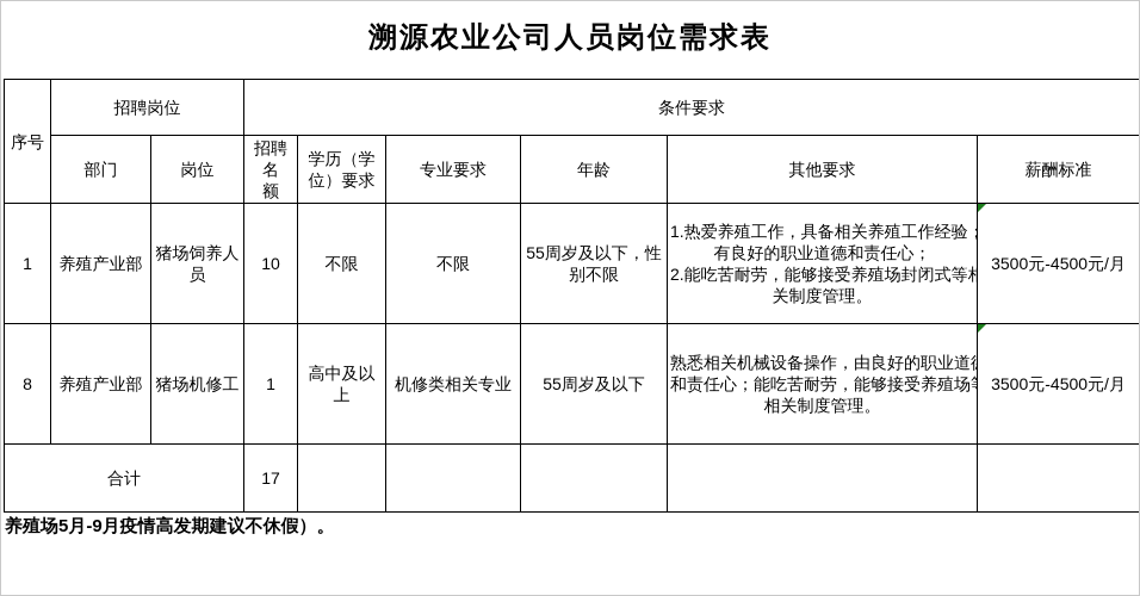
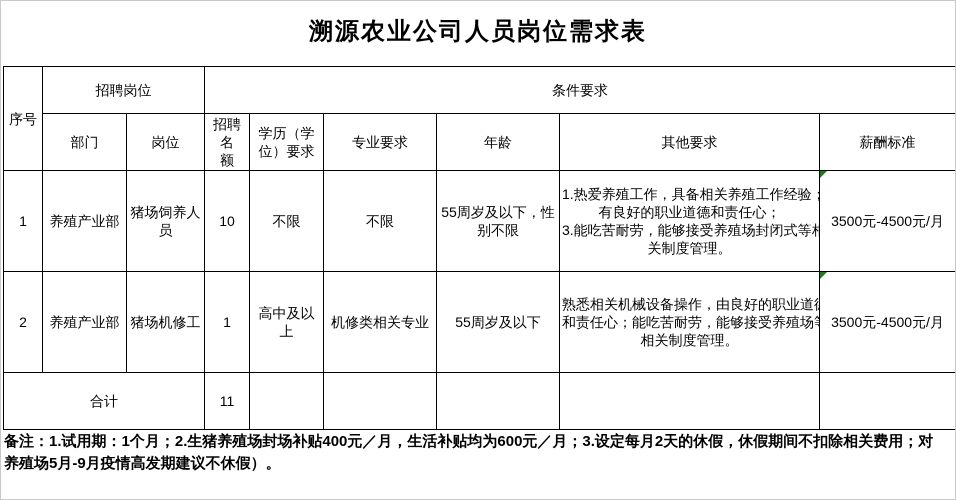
  溯源农业公司人员岗位需求表
  序号	招聘岗位	条件要求
  部门	岗位	招聘名 额	学历（学 位）要求	专业要求	年龄	其他要求	薪酬标准
- 1	养殖产业部	猪场饲养人 员	10	不限	不限	55周岁及以下，性 别不限	1.热爱养殖工作，具备相关养殖工作经验； 有良好的职业道德和责任心； 2.能吃苦耐劳，能够接受养殖场封闭式等相 关制度管理。	3500元-4500元/月
+ 1	养殖产业部	猪场饲养人 员	10	不限	不限	55周岁及以下，性 别不限	1.热爱养殖工作，具备相关养殖工作经验； 有良好的职业道德和责任心； 3.能吃苦耐劳，能够接受养殖场封闭式等相 关制度管理。	3500元-4500元/月
- 8	养殖产业部	猪场机修工	1	高中及以上	机修类相关专业	55周岁及以下	熟悉相关机械设备操作，由良好的职业道 和责任心；能吃苦耐劳，能够接受养殖场 相关制度管理。	3500元-4500元/月
+ 2	养殖产业部	猪场机修工	1	高中及以上	机修类相关专业	55周岁及以下	熟悉相关机械设备操作，由良好的职业道 和责任心；能吃苦耐劳，能够接受养殖场 相关制度管理。	3500元-4500元/月
- 合计	17
+ 合计	11
+ 备注：1.试用期：1个月；2.生猪养殖场封场补贴400元／月，生活补贴均为600元／月；3.设定每月2天的休假，休假期间不扣除相关费用；对
  养殖场5月-9月疫情高发期建议不休假）。
